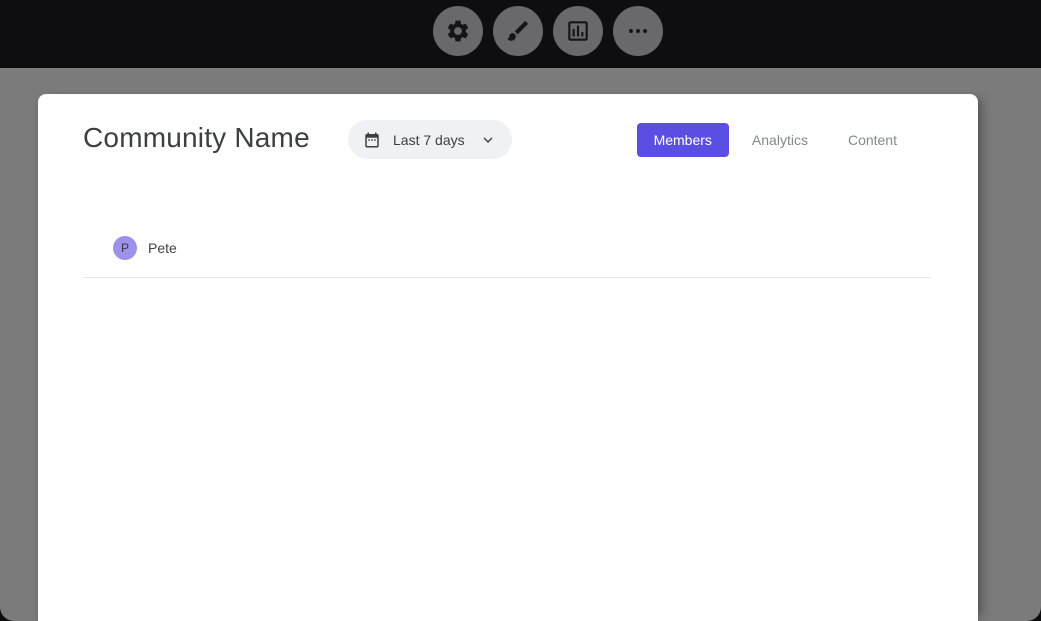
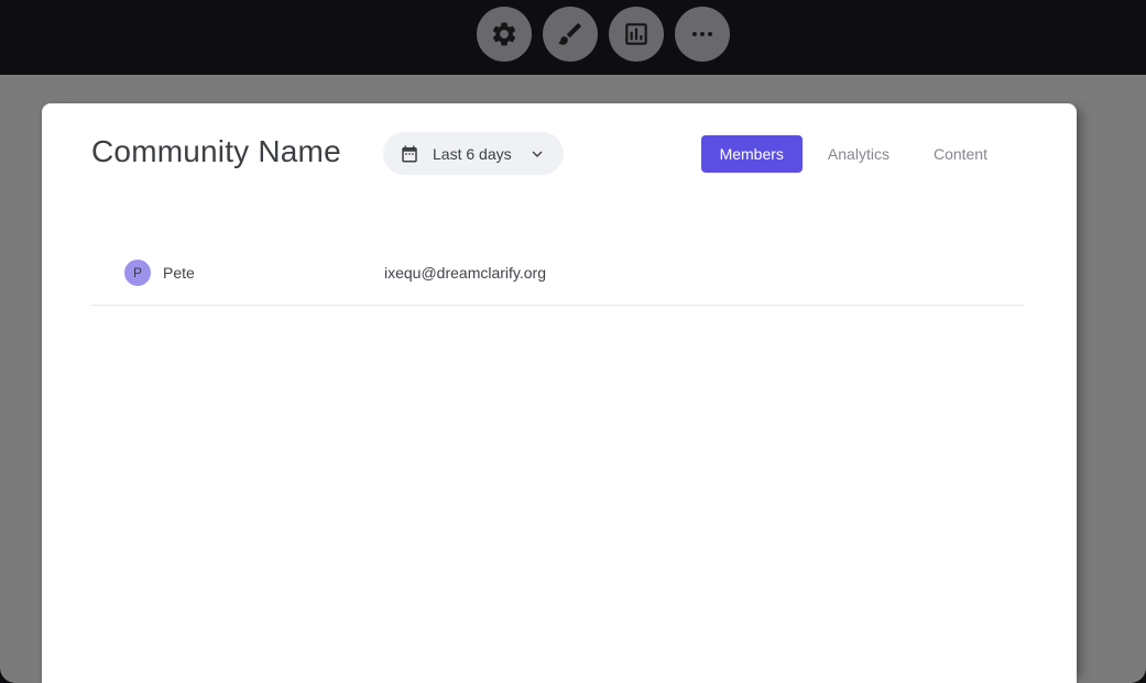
  Community Name
- Last 7 days
+ Last 6 days
  Members
  Analytics
  Content
  P
  Pete
+ ixequ@dreamclarify.org
